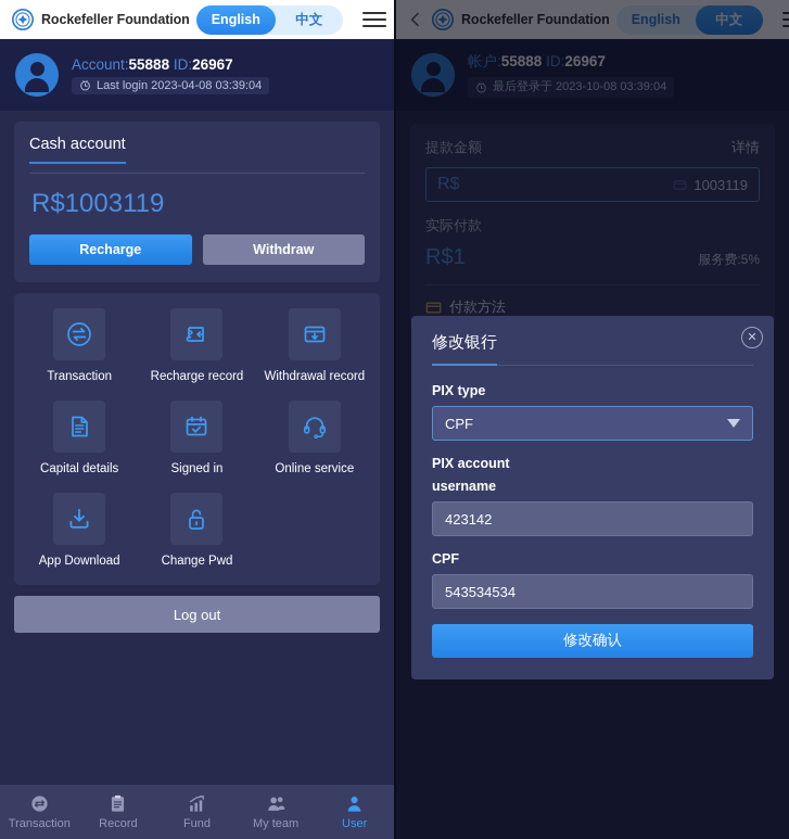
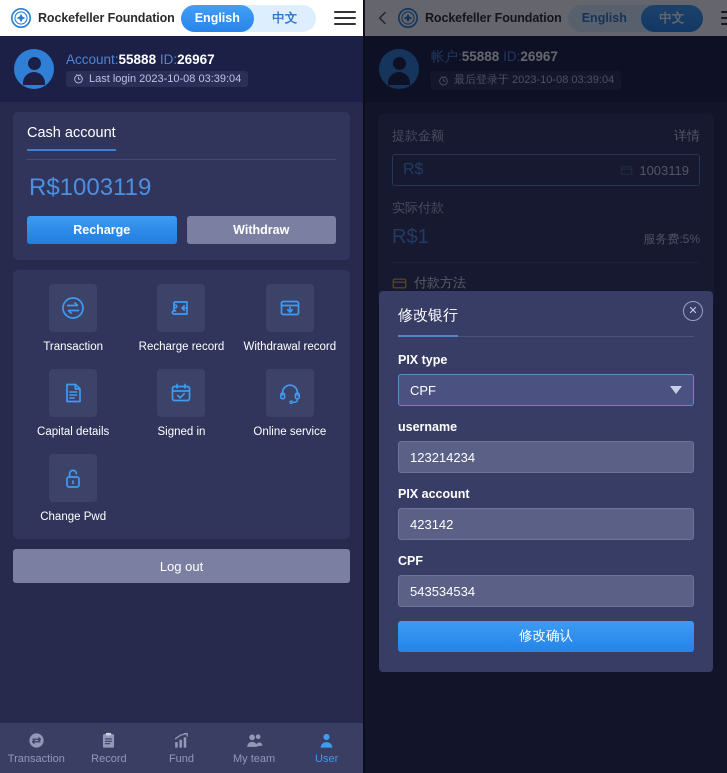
  Rockefeller Foundation
  English
  中文
  Account:55888 ID:26967
- Last login 2023-04-08 03:39:04
+ Last login 2023-10-08 03:39:04
  Cash account
  R$1003119
  Recharge
  Withdraw
  Transaction
  Recharge record
  Withdrawal record
  Capital details
  Signed in
  Online service
- App Download
  Change Pwd
  Log out
  Transaction
  Record
  Fund
  My team
  User
  Rockefeller Foundation
  English
  中文
  帐户:55888 ID:26967
  最后登录于 2023-10-08 03:39:04
  提款金额
  详情
  R$
  1003119
  实际付款
  R$1
  服务费:5%
  付款方法
  ✕
  修改银行
  PIX type
  CPF
- PIX account
+ username
+ 123214234
- username
+ PIX account
  423142
  CPF
  543534534
  修改确认
